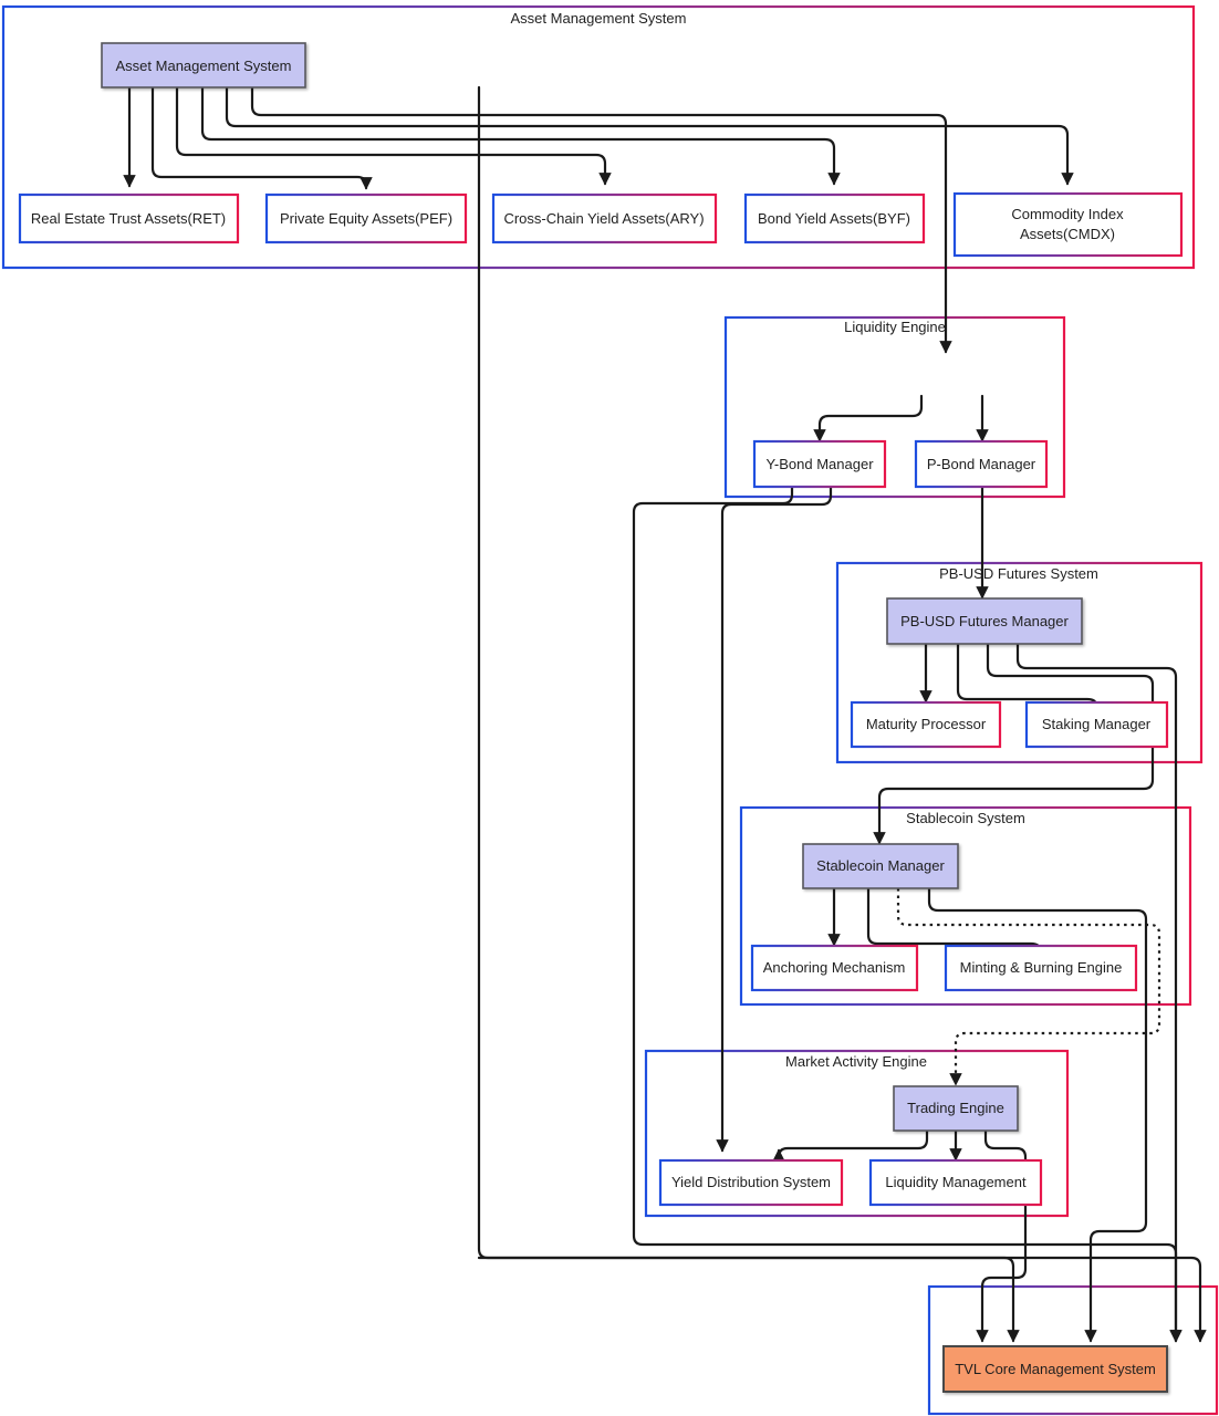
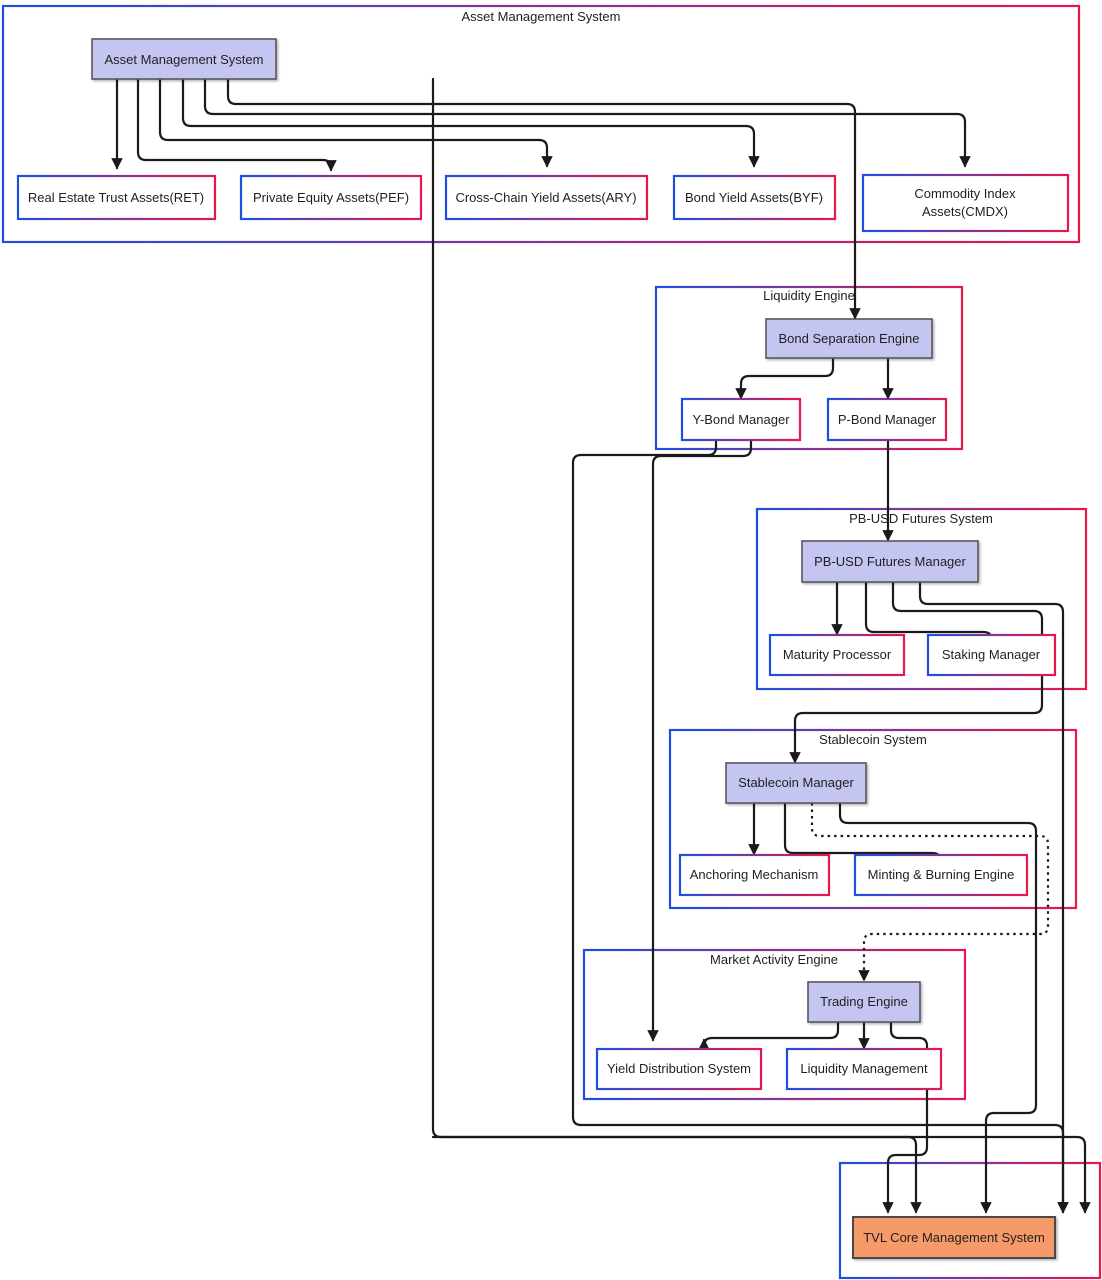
  Asset Management System
  Liquidity Engine
  PB-USD Futures System
  Stablecoin System
  Market Activity Engine
  Asset Management System
  Real Estate Trust Assets(RET)
  Private Equity Assets(PEF)
  Cross-Chain Yield Assets(ARY)
  Bond Yield Assets(BYF)
  Commodity Index
  Assets(CMDX)
+ Bond Separation Engine
  Y-Bond Manager
  P-Bond Manager
  PB-USD Futures Manager
  Maturity Processor
  Staking Manager
  Stablecoin Manager
  Anchoring Mechanism
  Minting & Burning Engine
  Trading Engine
  Yield Distribution System
  Liquidity Management
  TVL Core Management System
